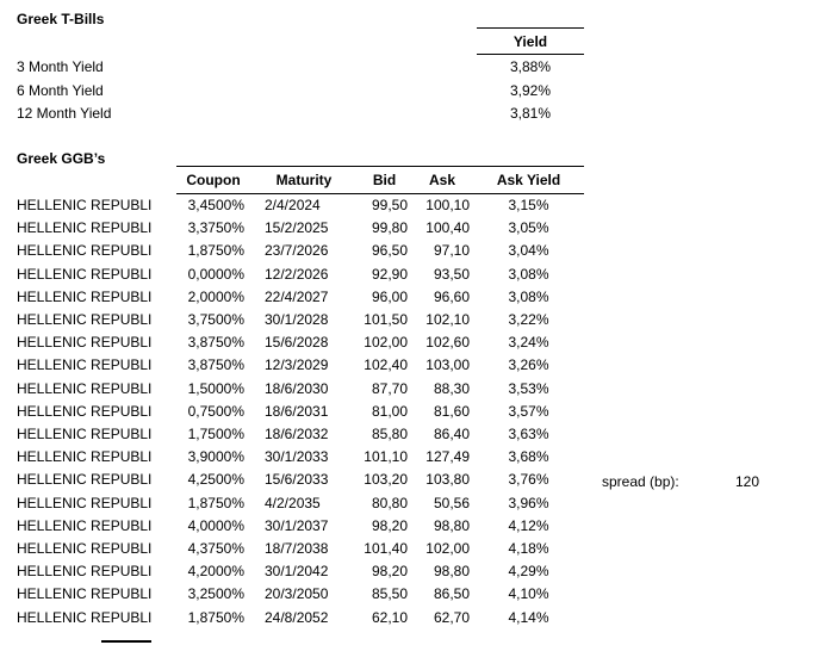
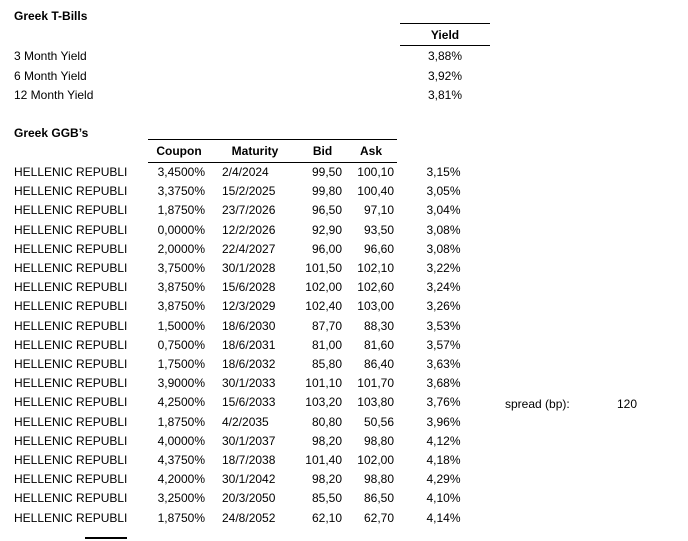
  Greek T-Bills
  Yield
  3 Month Yield
  3,88%
  6 Month Yield
  3,92%
  12 Month Yield
  3,81%
  Greek GGB’s
  Coupon
  Maturity
  Bid
  Ask
- Ask Yield
  HELLENIC REPUBLI
  3,4500%
  2/4/2024
  99,50
  100,10
  3,15%
  HELLENIC REPUBLI
  3,3750%
  15/2/2025
  99,80
  100,40
  3,05%
  HELLENIC REPUBLI
  1,8750%
  23/7/2026
  96,50
  97,10
  3,04%
  HELLENIC REPUBLI
  0,0000%
  12/2/2026
  92,90
  93,50
  3,08%
  HELLENIC REPUBLI
  2,0000%
  22/4/2027
  96,00
  96,60
  3,08%
  HELLENIC REPUBLI
  3,7500%
  30/1/2028
  101,50
  102,10
  3,22%
  HELLENIC REPUBLI
  3,8750%
  15/6/2028
  102,00
  102,60
  3,24%
  HELLENIC REPUBLI
  3,8750%
  12/3/2029
  102,40
  103,00
  3,26%
  HELLENIC REPUBLI
  1,5000%
  18/6/2030
  87,70
  88,30
  3,53%
  HELLENIC REPUBLI
  0,7500%
  18/6/2031
  81,00
  81,60
  3,57%
  HELLENIC REPUBLI
  1,7500%
  18/6/2032
  85,80
  86,40
  3,63%
  HELLENIC REPUBLI
  3,9000%
  30/1/2033
  101,10
- 127,49
+ 101,70
  3,68%
  HELLENIC REPUBLI
  4,2500%
  15/6/2033
  103,20
  103,80
  3,76%
  HELLENIC REPUBLI
  1,8750%
  4/2/2035
  80,80
  50,56
  3,96%
  HELLENIC REPUBLI
  4,0000%
  30/1/2037
  98,20
  98,80
  4,12%
  HELLENIC REPUBLI
  4,3750%
  18/7/2038
  101,40
  102,00
  4,18%
  HELLENIC REPUBLI
  4,2000%
  30/1/2042
  98,20
  98,80
  4,29%
  HELLENIC REPUBLI
  3,2500%
  20/3/2050
  85,50
  86,50
  4,10%
  HELLENIC REPUBLI
  1,8750%
  24/8/2052
  62,10
  62,70
  4,14%
  spread (bp):
  120
